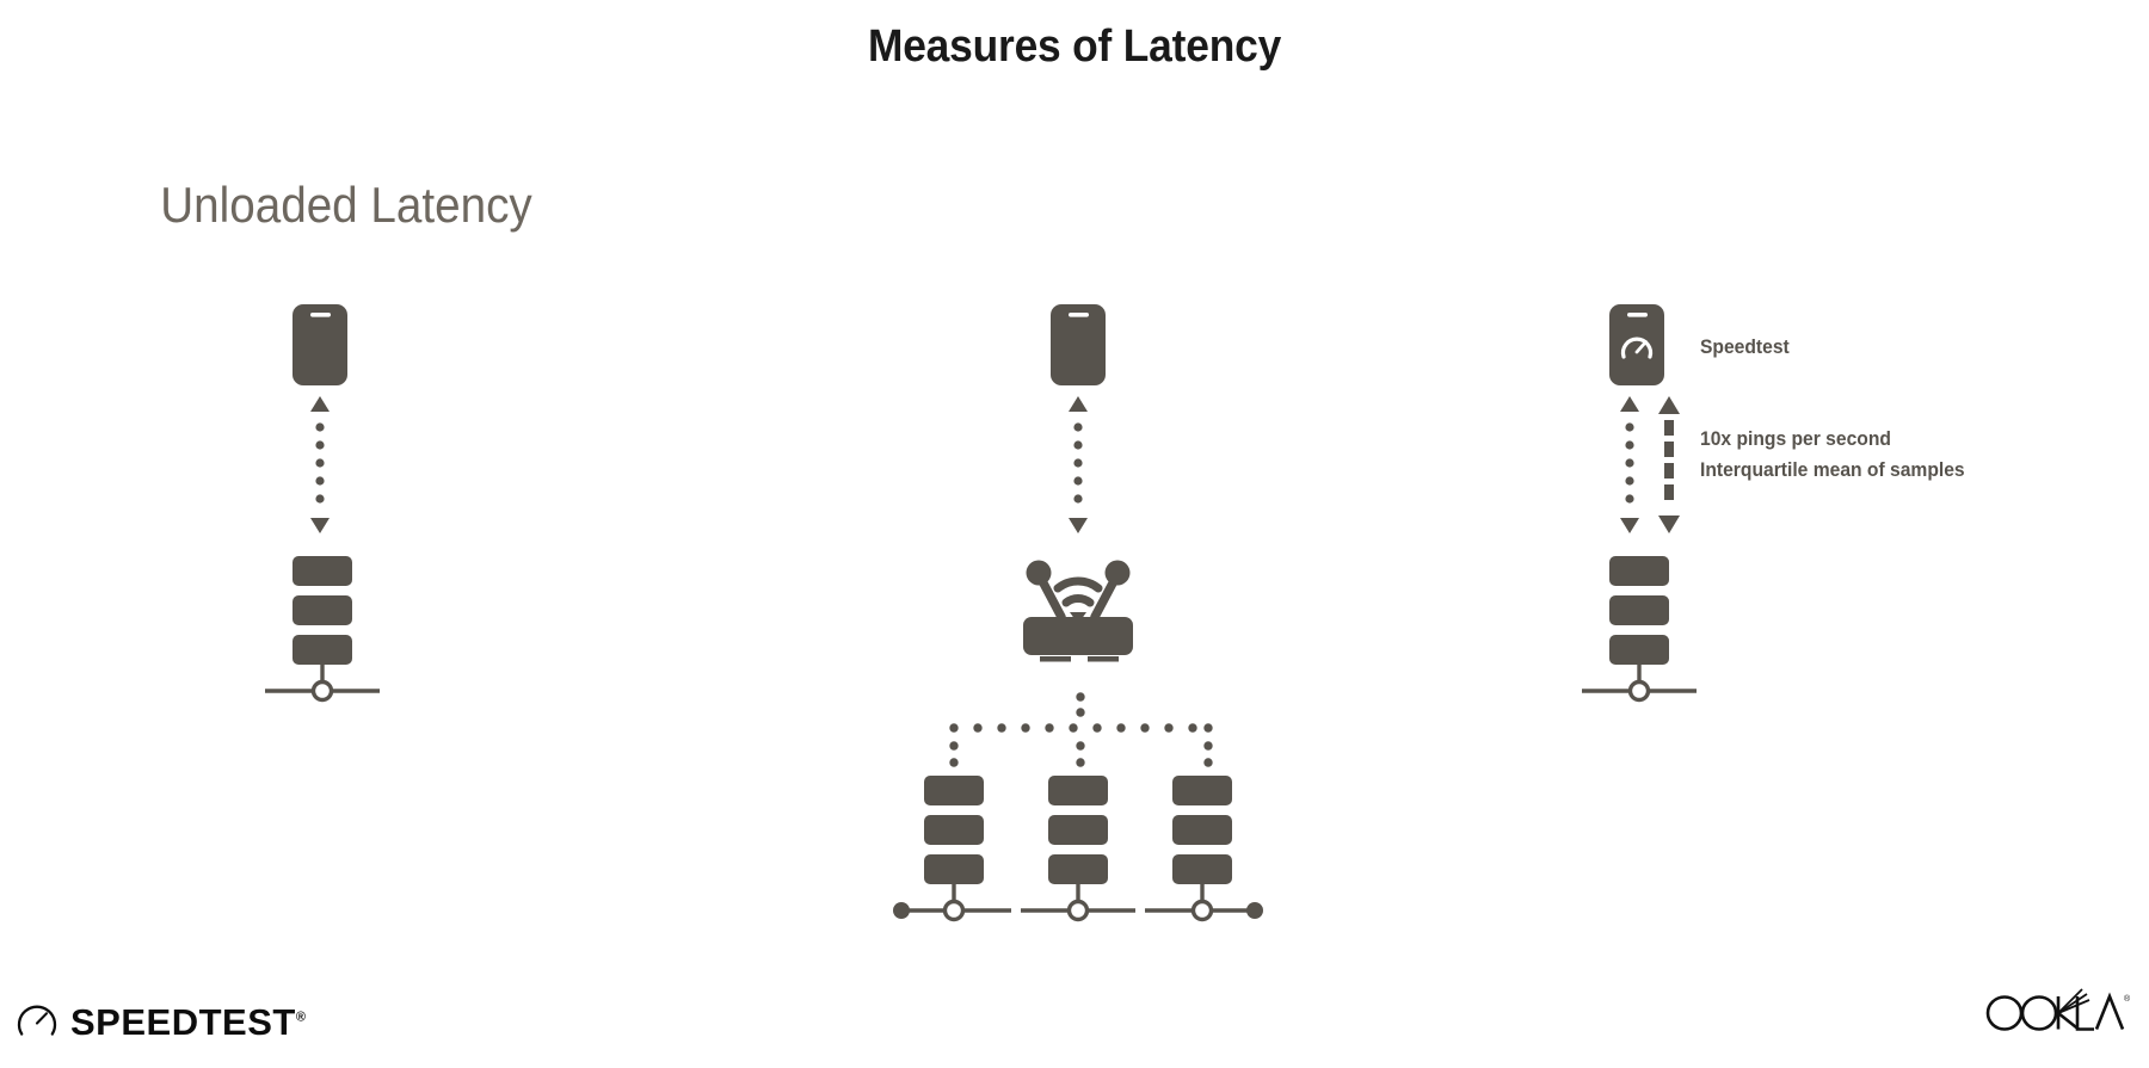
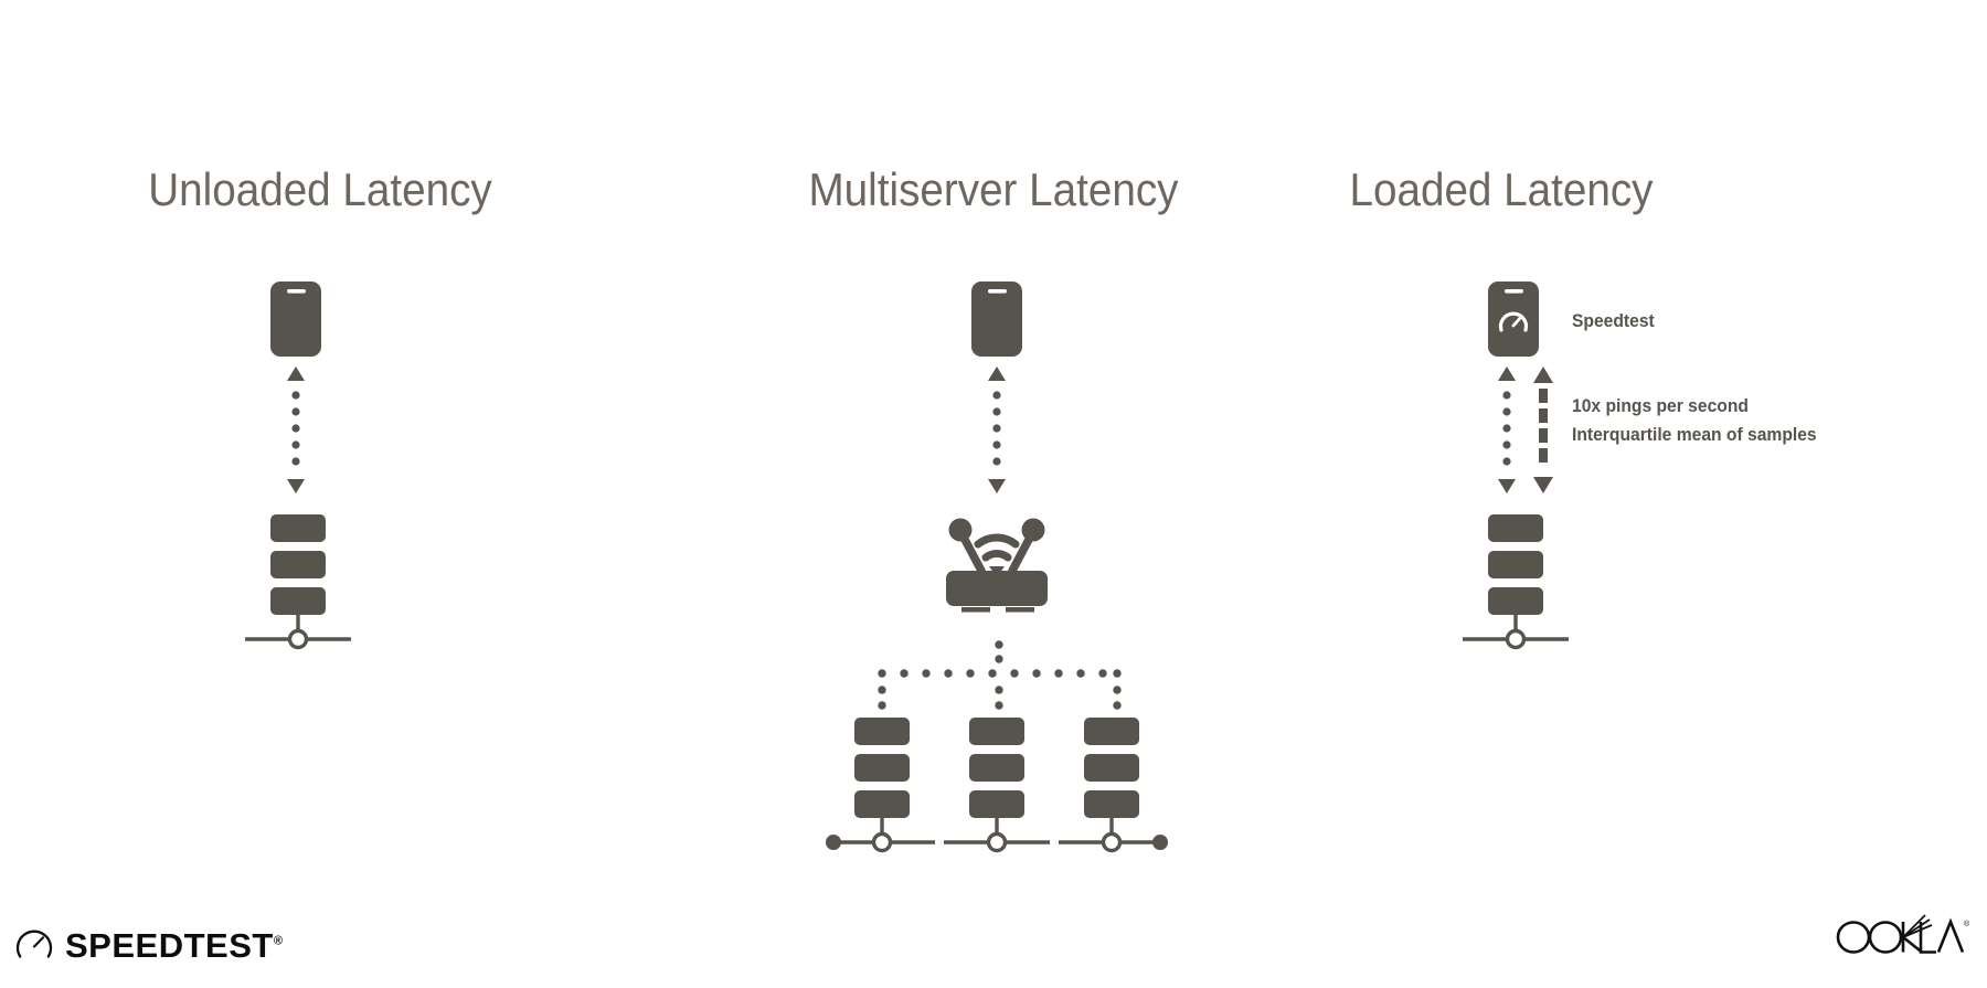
- Measures of Latency
  Unloaded Latency
+ Multiserver Latency
+ Loaded Latency
  Speedtest
  10x pings per second
  Interquartile mean of samples
  SPEEDTEST®
